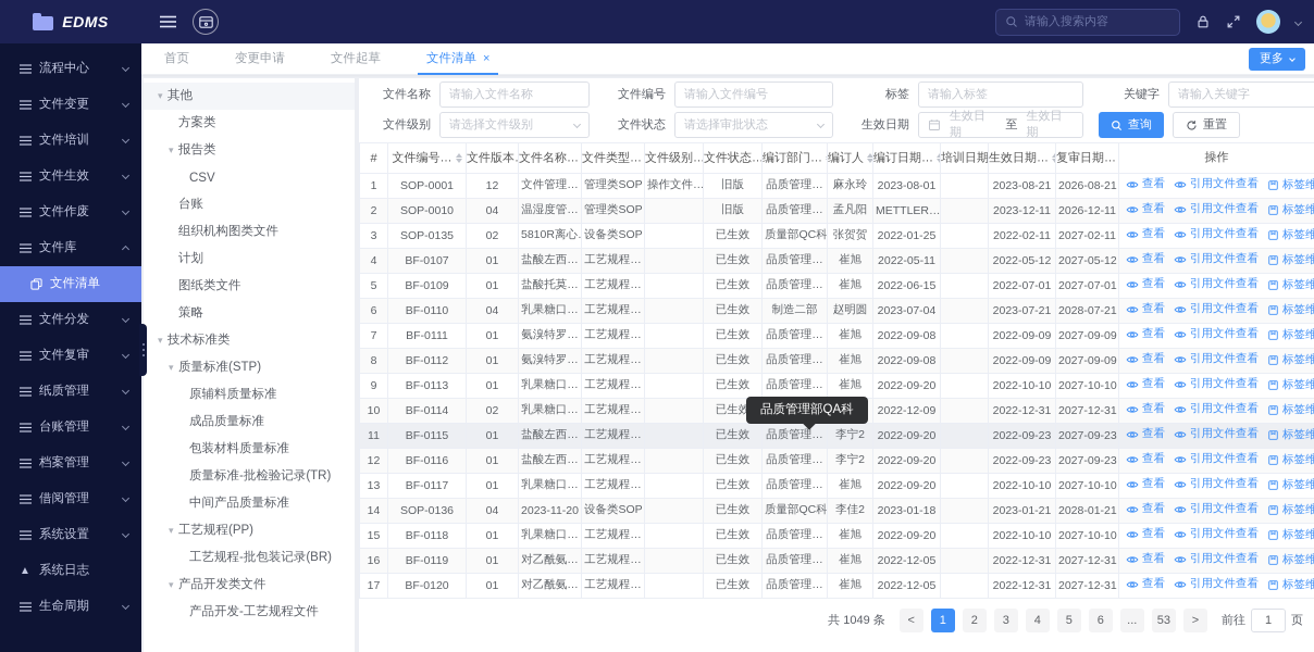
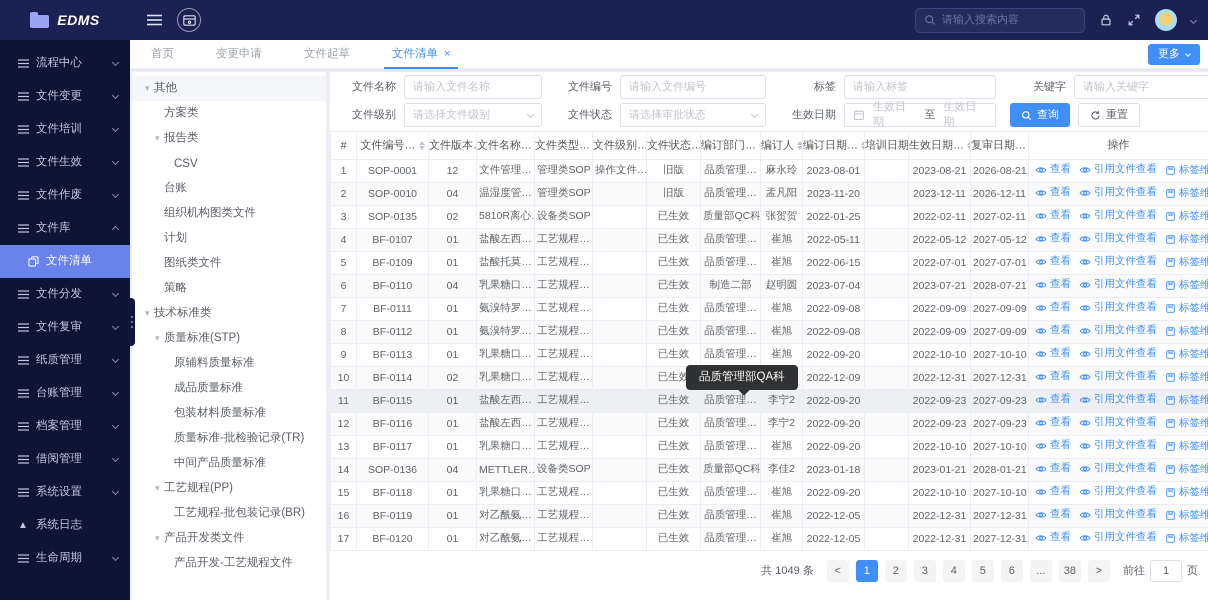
  EDMS
  请输入搜索内容
  流程中心
  文件变更
  文件培训
  文件生效
  文件作废
  文件库
  文件清单
  文件分发
  文件复审
  纸质管理
  台账管理
  档案管理
  借阅管理
  系统设置
  ▲
  系统日志
  生命周期
  首页
  变更申请
  文件起草
  文件清单
  ×
  更多
  ▾
  其他
  方案类
  ▾
  报告类
  CSV
  台账
  组织机构图类文件
  计划
  图纸类文件
  策略
  ▾
  技术标准类
  ▾
  质量标准(STP)
  原辅料质量标准
  成品质量标准
  包装材料质量标准
  质量标准-批检验记录(TR)
  中间产品质量标准
  ▾
  工艺规程(PP)
  工艺规程-批包装记录(BR)
  ▾
  产品开发类文件
  产品开发-工艺规程文件
  文件名称
  请输入文件名称
  文件编号
  请输入文件编号
  标签
  请输入标签
  关键字
  请输入关键字
  文件级别
  请选择文件级别
  文件状态
  请选择审批状态
  生效日期
  生效日期
  至
  生效日期
  查询
  重置
  #	文件编号…	文件版本	文件名称…	文件类型…	文件级别…	文件状态…	编订部门…	编订人	编订日期…	培训日期	生效日期…	复审日期…	操作
  1	SOP-0001	12	文件管理…	管理类SOP	操作文件…	旧版	品质管理…	麻永玲	2023-08-01		2023-08-21	2026-08-21	查看 引用文件查看 标签维
- 2	SOP-0010	04	温湿度管…	管理类SOP		旧版	品质管理…	孟凡阳	METTLER…		2023-12-11	2026-12-11	查看 引用文件查看 标签维
+ 2	SOP-0010	04	温湿度管…	管理类SOP		旧版	品质管理…	孟凡阳	2023-11-20		2023-12-11	2026-12-11	查看 引用文件查看 标签维
  3	SOP-0135	02	5810R离心	设备类SOP		已生效	质量部QC科	张贺贺	2022-01-25		2022-02-11	2027-02-11	查看 引用文件查看 标签维
  4	BF-0107	01	盐酸左西…	工艺规程…		已生效	品质管理…	崔旭	2022-05-11		2022-05-12	2027-05-12	查看 引用文件查看 标签维
  5	BF-0109	01	盐酸托莫…	工艺规程…		已生效	品质管理…	崔旭	2022-06-15		2022-07-01	2027-07-01	查看 引用文件查看 标签维
  6	BF-0110	04	乳果糖口…	工艺规程…		已生效	制造二部	赵明圆	2023-07-04		2023-07-21	2028-07-21	查看 引用文件查看 标签维
  7	BF-0111	01	氨溴特罗…	工艺规程…		已生效	品质管理…	崔旭	2022-09-08		2022-09-09	2027-09-09	查看 引用文件查看 标签维
  8	BF-0112	01	氨溴特罗…	工艺规程…		已生效	品质管理…	崔旭	2022-09-08		2022-09-09	2027-09-09	查看 引用文件查看 标签维
  9	BF-0113	01	乳果糖口…	工艺规程…		已生效	品质管理…	崔旭	2022-09-20		2022-10-10	2027-10-10	查看 引用文件查看 标签维
  10	BF-0114	02	乳果糖口…	工艺规程…		已生效			2022-12-09		2022-12-31	2027-12-31	查看 引用文件查看 标签维
  11	BF-0115	01	盐酸左西…	工艺规程…		已生效	品质管理…	李宁2	2022-09-20		2022-09-23	2027-09-23	查看 引用文件查看 标签维
  12	BF-0116	01	盐酸左西…	工艺规程…		已生效	品质管理…	李宁2	2022-09-20		2022-09-23	2027-09-23	查看 引用文件查看 标签维
  13	BF-0117	01	乳果糖口…	工艺规程…		已生效	品质管理…	崔旭	2022-09-20		2022-10-10	2027-10-10	查看 引用文件查看 标签维
- 14	SOP-0136	04	2023-11-20	设备类SOP		已生效	质量部QC科	李佳2	2023-01-18		2023-01-21	2028-01-21	查看 引用文件查看 标签维
+ 14	SOP-0136	04	METTLER…	设备类SOP		已生效	质量部QC科	李佳2	2023-01-18		2023-01-21	2028-01-21	查看 引用文件查看 标签维
  15	BF-0118	01	乳果糖口…	工艺规程…		已生效	品质管理…	崔旭	2022-09-20		2022-10-10	2027-10-10	查看 引用文件查看 标签维
  16	BF-0119	01	对乙酰氨…	工艺规程…		已生效	品质管理…	崔旭	2022-12-05		2022-12-31	2027-12-31	查看 引用文件查看 标签维
  17	BF-0120	01	对乙酰氨…	工艺规程…		已生效	品质管理…	崔旭	2022-12-05		2022-12-31	2027-12-31	查看 引用文件查看 标签维
  共 1049 条
  <
  1
  2
  3
  4
  5
  6
  ...
- 53
+ 38
  >
  前往
  1
  页
  品质管理部QA科
